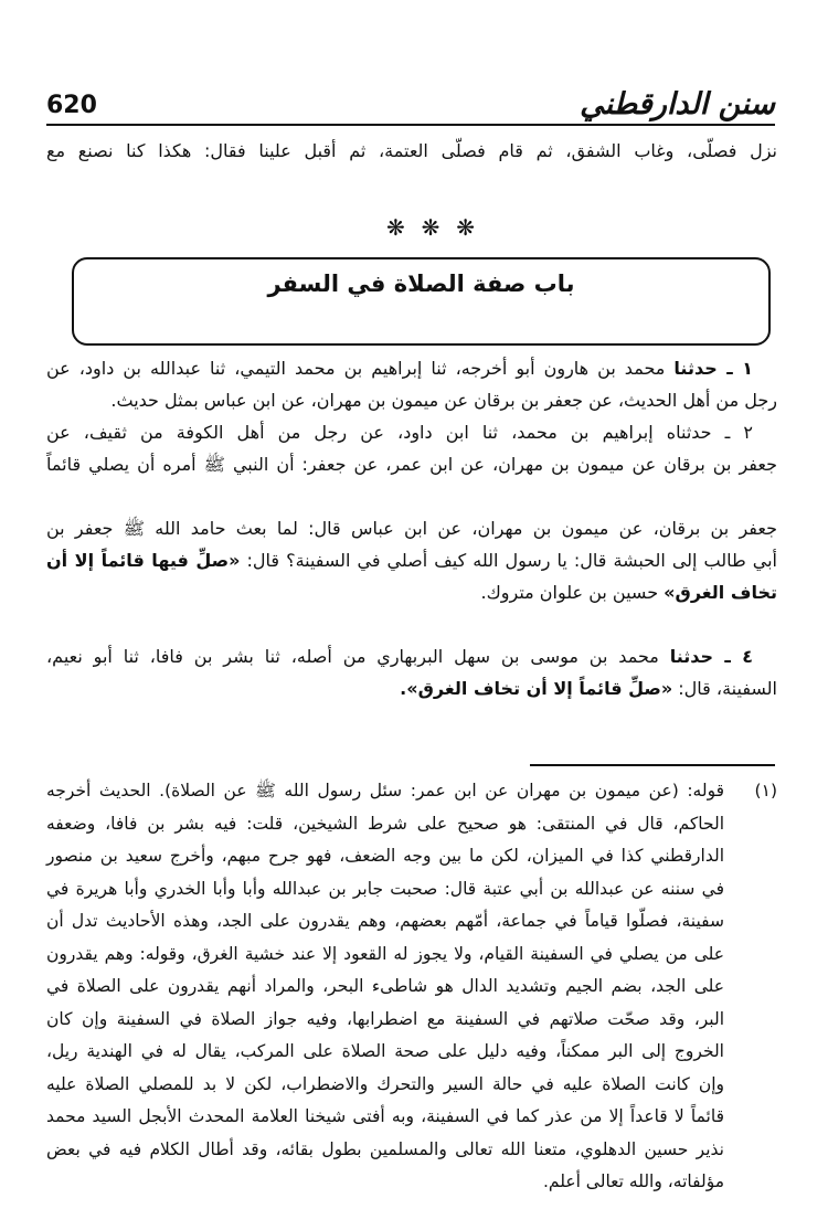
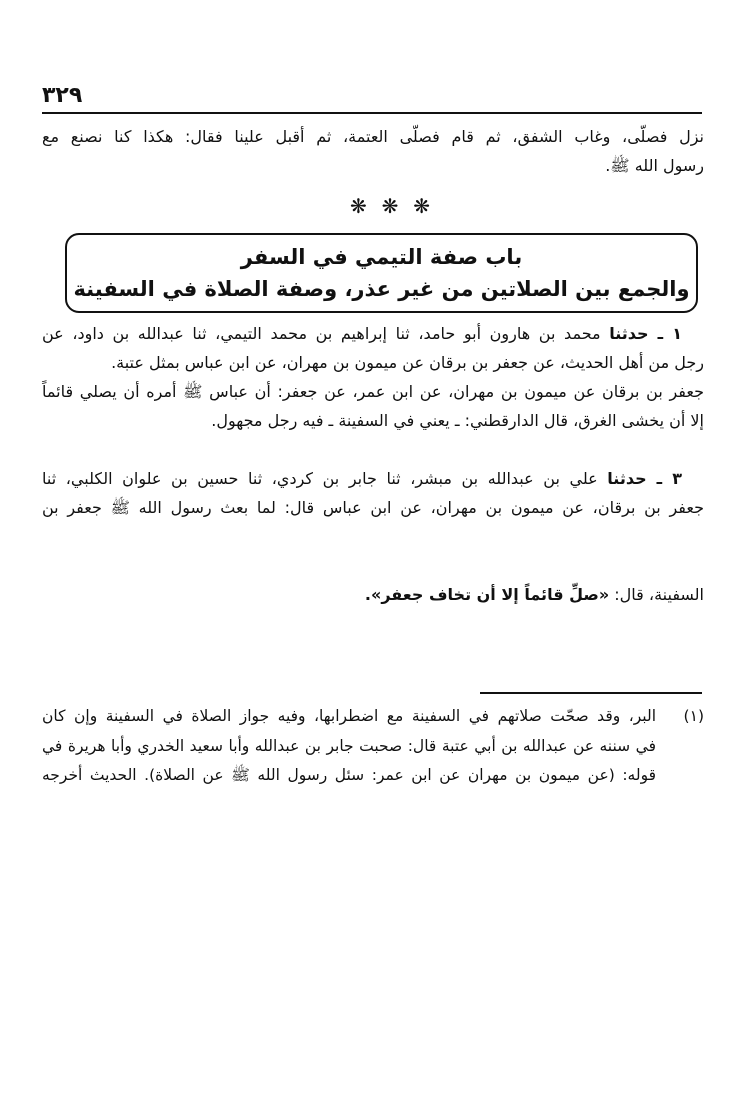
- سنن الدارقطني
- 620
+ ٣٢٩
  نزل فصلّى، وغاب الشفق، ثم قام فصلّى العتمة، ثم أقبل علينا فقال: هكذا كنا نصنع مع
+ رسول الله ﷺ.
  ❋
  ❋
  ❋
- باب صفة الصلاة في السفر
+ باب صفة التيمي في السفر
+ والجمع بين الصلاتين من غير عذر، وصفة الصلاة في السفينة
- ١ ـ حدثنا محمد بن هارون أبو أخرجه، ثنا إبراهيم بن محمد التيمي، ثنا عبدالله بن داود، عن
+ ١ ـ حدثنا محمد بن هارون أبو حامد، ثنا إبراهيم بن محمد التيمي، ثنا عبدالله بن داود، عن
- رجل من أهل الحديث، عن جعفر بن برقان عن ميمون بن مهران، عن ابن عباس بمثل حديث.
+ رجل من أهل الحديث، عن جعفر بن برقان عن ميمون بن مهران، عن ابن عباس بمثل عتبة.
- ٢ ـ حدثناه إبراهيم بن محمد، ثنا ابن داود، عن رجل من أهل الكوفة من ثقيف، عن
- جعفر بن برقان عن ميمون بن مهران، عن ابن عمر، عن جعفر: أن النبي ﷺ أمره أن يصلي قائماً
+ جعفر بن برقان عن ميمون بن مهران، عن ابن عمر، عن جعفر: أن عباس ﷺ أمره أن يصلي قائماً
+ إلا أن يخشى الغرق، قال الدارقطني: ـ يعني في السفينة ـ فيه رجل مجهول.
+ ٣ ـ حدثنا علي بن عبدالله بن مبشر، ثنا جابر بن كردي، ثنا حسين بن علوان الكلبي، ثنا
- جعفر بن برقان، عن ميمون بن مهران، عن ابن عباس قال: لما بعث حامد الله ﷺ جعفر بن
+ جعفر بن برقان، عن ميمون بن مهران، عن ابن عباس قال: لما بعث رسول الله ﷺ جعفر بن
- أبي طالب إلى الحبشة قال: يا رسول الله كيف أصلي في السفينة؟ قال: «صلِّ فيها قائماً إلا أن
- تخاف الغرق» حسين بن علوان متروك.
- ٤ ـ حدثنا محمد بن موسى بن سهل البربهاري من أصله، ثنا بشر بن فافا، ثنا أبو نعيم،
- السفينة، قال: «صلِّ قائماً إلا أن تخاف الغرق».
+ السفينة، قال: «صلِّ قائماً إلا أن تخاف جعفر».
- (١)قوله: (عن ميمون بن مهران عن ابن عمر: سئل رسول الله ﷺ عن الصلاة). الحديث أخرجه
+ (١)البر، وقد صحّت صلاتهم في السفينة مع اضطرابها، وفيه جواز الصلاة في السفينة وإن كان
- الحاكم، قال في المنتقى: هو صحيح على شرط الشيخين، قلت: فيه بشر بن فافا، وضعفه
- الدارقطني كذا في الميزان، لكن ما بين وجه الضعف، فهو جرح مبهم، وأخرج سعيد بن منصور
- في سننه عن عبدالله بن أبي عتبة قال: صحبت جابر بن عبدالله وأبا وأبا الخدري وأبا هريرة في
+ في سننه عن عبدالله بن أبي عتبة قال: صحبت جابر بن عبدالله وأبا سعيد الخدري وأبا هريرة في
- سفينة، فصلّوا قياماً في جماعة، أمّهم بعضهم، وهم يقدرون على الجد، وهذه الأحاديث تدل أن
- على من يصلي في السفينة القيام، ولا يجوز له القعود إلا عند خشية الغرق، وقوله: وهم يقدرون
- على الجد، بضم الجيم وتشديد الدال هو شاطىء البحر، والمراد أنهم يقدرون على الصلاة في
- البر، وقد صحّت صلاتهم في السفينة مع اضطرابها، وفيه جواز الصلاة في السفينة وإن كان
+ قوله: (عن ميمون بن مهران عن ابن عمر: سئل رسول الله ﷺ عن الصلاة). الحديث أخرجه
- الخروج إلى البر ممكناً، وفيه دليل على صحة الصلاة على المركب، يقال له في الهندية ريل،
- وإن كانت الصلاة عليه في حالة السير والتحرك والاضطراب، لكن لا بد للمصلي الصلاة عليه
- قائماً لا قاعداً إلا من عذر كما في السفينة، وبه أفتى شيخنا العلامة المحدث الأبجل السيد محمد
- نذير حسين الدهلوي، متعنا الله تعالى والمسلمين بطول بقائه، وقد أطال الكلام فيه في بعض
- مؤلفاته، والله تعالى أعلم.
